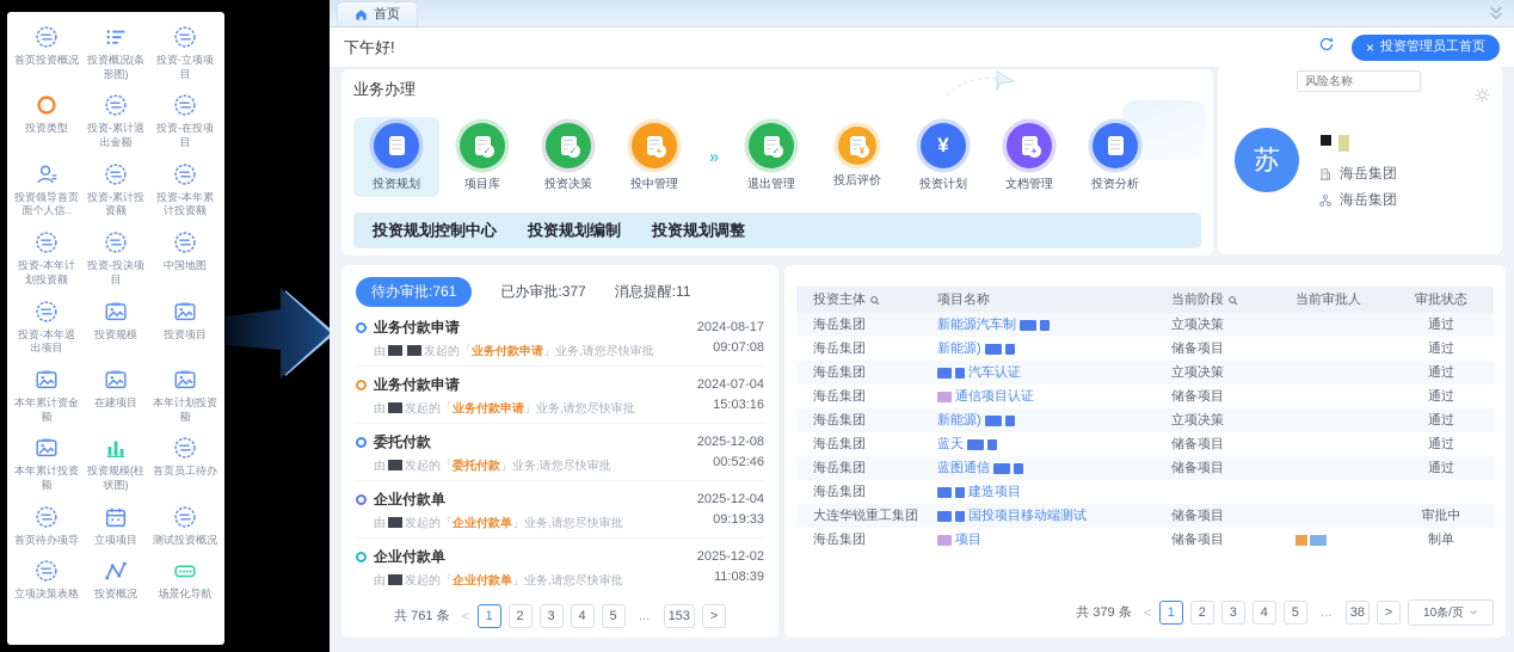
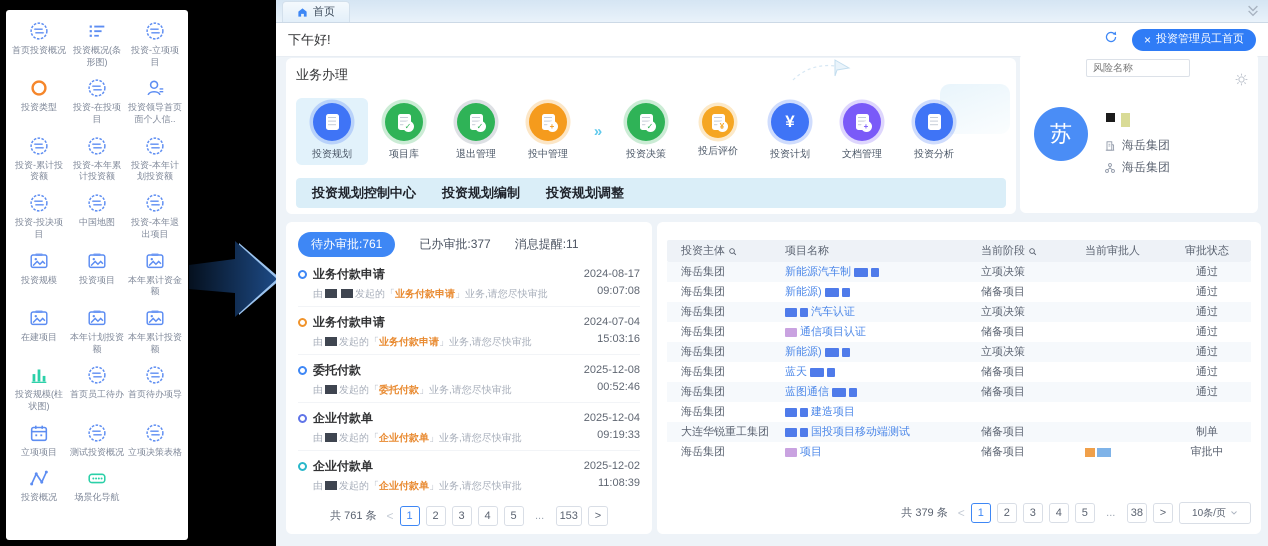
  首页投资概况
  投资概况(条形图)
  投资-立项项目
  投资类型
- 投资-累计退出金额
  投资-在投项目
  投资领导首页面个人信..
  投资-累计投资额
  投资-本年累计投资额
  投资-本年计划投资额
  投资-投决项目
  中国地图
  投资-本年退出项目
  投资规模
  投资项目
  本年累计资金额
  在建项目
  本年计划投资额
  本年累计投资额
  投资规模(柱状图)
  首页员工待办
  首页待办项导
  立项项目
  测试投资概况
  立项决策表格
  投资概况
  场景化导航
  首页
  下午好!
  ×
  投资管理员工首页
  业务办理
  投资规划
  ✓
  项目库
  ✓
- 投资决策
+ 退出管理
  +
  投中管理
  »
  ✓
- 退出管理
+ 投资决策
  ¥
  投后评价
  ¥
  投资计划
  +
  文档管理
  投资分析
  投资规划控制中心
  投资规划编制
  投资规划调整
  风险名称
  苏
  海岳集团
  海岳集团
  待办审批:761
  已办审批:377
  消息提醒:11
  业务付款申请
  由 发起的「业务付款申请」业务,请您尽快审批
  2024-08-17
  09:07:08
  业务付款申请
  由 发起的「业务付款申请」业务,请您尽快审批
  2024-07-04
  15:03:16
  委托付款
  由 发起的「委托付款」业务,请您尽快审批
  2025-12-08
  00:52:46
  企业付款单
  由 发起的「企业付款单」业务,请您尽快审批
  2025-12-04
  09:19:33
  企业付款单
  由 发起的「企业付款单」业务,请您尽快审批
  2025-12-02
  11:08:39
  共 761 条
  <
  1
  2
  3
  4
  5
  ...
  153
  >
  投资主体
  项目名称
  当前阶段
  当前审批人
  审批状态
  海岳集团
  新能源汽车制
  立项决策
  通过
  海岳集团
  新能源)
  储备项目
  通过
  海岳集团
  汽车认证
  立项决策
  通过
  海岳集团
  通信项目认证
  储备项目
  通过
  海岳集团
  新能源)
  立项决策
  通过
  海岳集团
  蓝天
  储备项目
  通过
  海岳集团
  蓝图通信
  储备项目
  通过
  海岳集团
  建造项目
  大连华锐重工集团
  国投项目移动端测试
  储备项目
- 审批中
+ 制单
  海岳集团
  项目
  储备项目
- 制单
+ 审批中
  共 379 条
  <
  1
  2
  3
  4
  5
  ...
  38
  >
  10条/页
